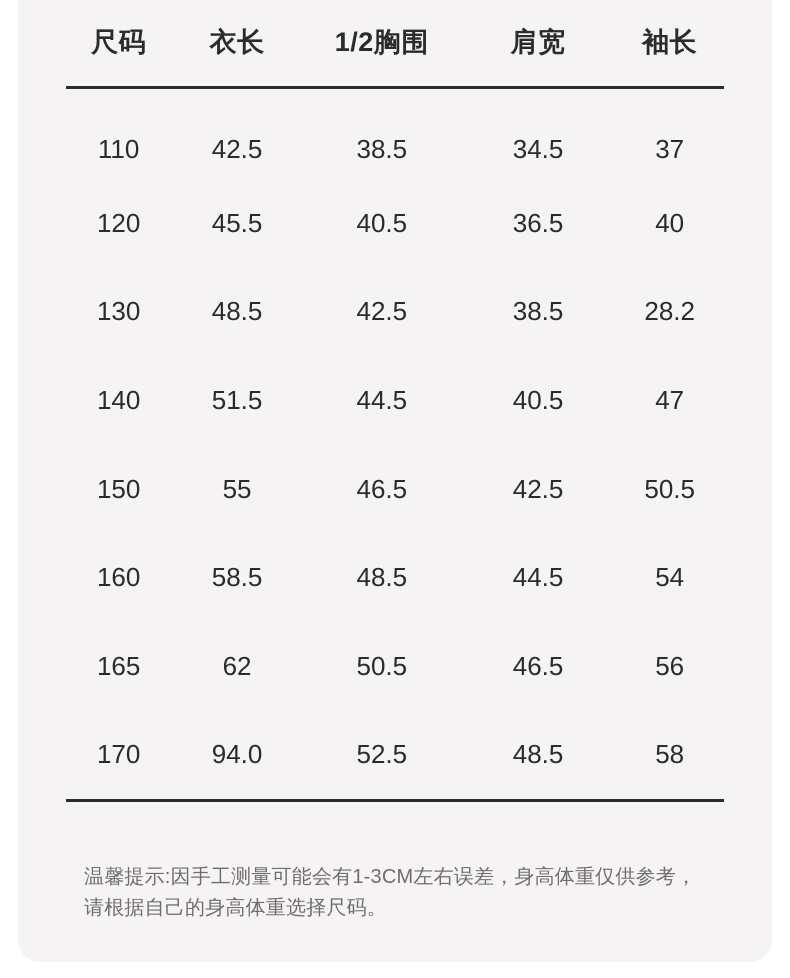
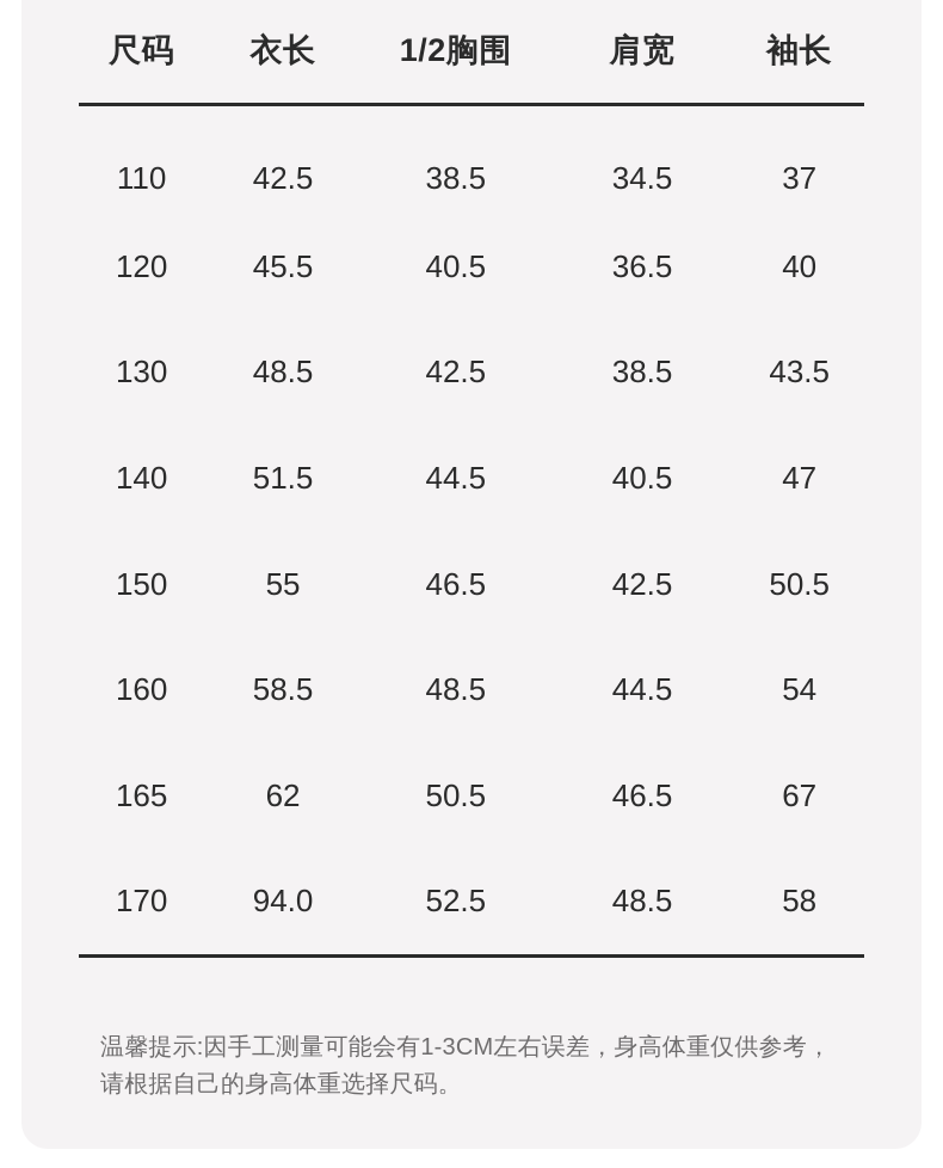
  尺码
  衣长
  1/2胸围
  肩宽
  袖长
  110
  42.5
  38.5
  34.5
  37
  120
  45.5
  40.5
  36.5
  40
  130
  48.5
  42.5
  38.5
- 28.2
+ 43.5
  140
  51.5
  44.5
  40.5
  47
  150
  55
  46.5
  42.5
  50.5
  160
  58.5
  48.5
  44.5
  54
  165
  62
  50.5
  46.5
- 56
+ 67
  170
  94.0
  52.5
  48.5
  58
  温馨提示:因手工测量可能会有1-3CM左右误差，身高体重仅供参考，
  请根据自己的身高体重选择尺码。
